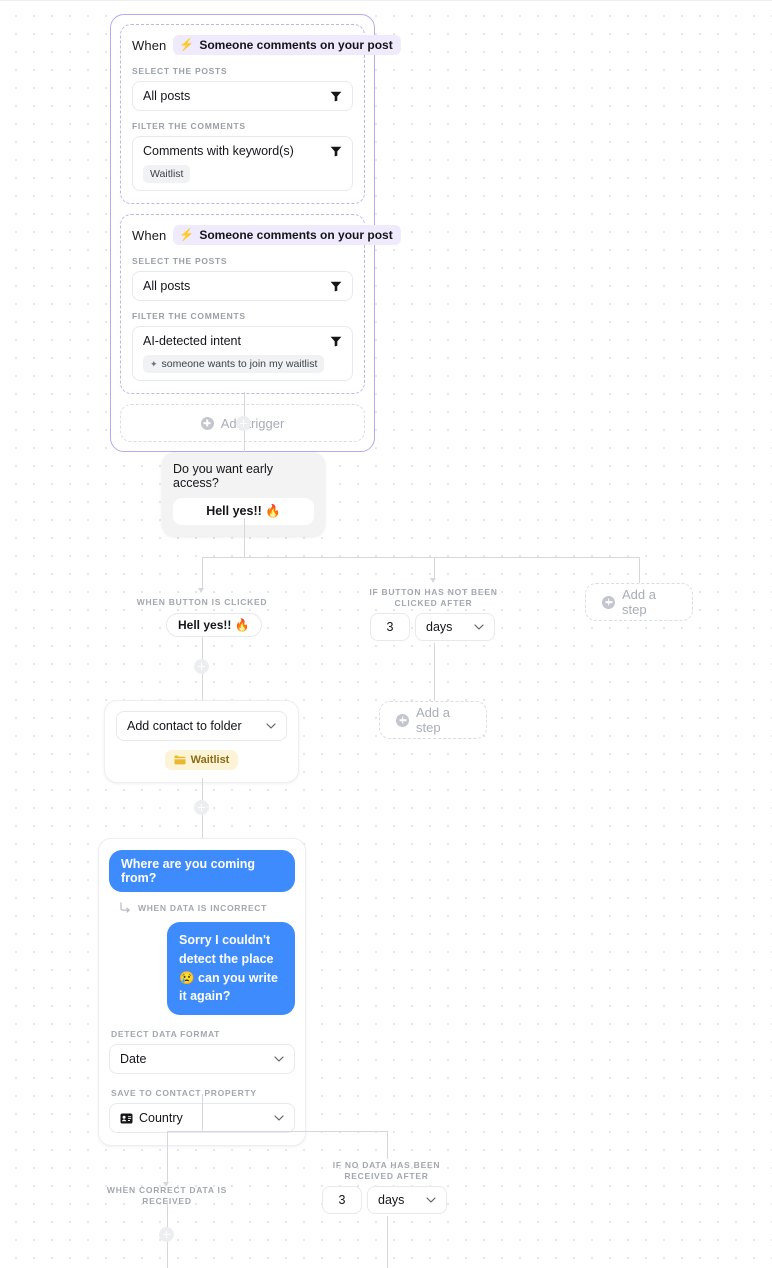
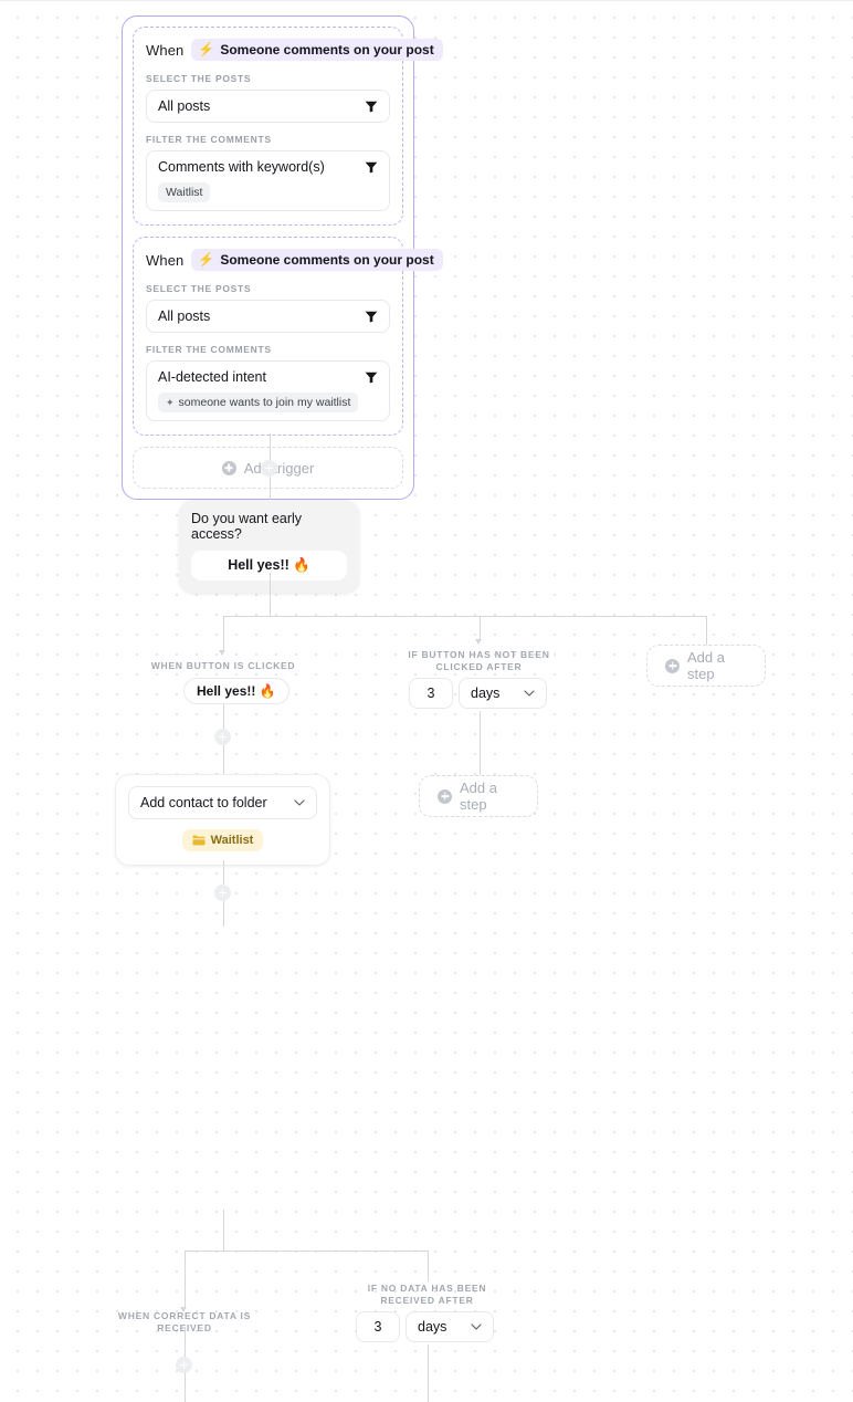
  When
  ⚡
  Someone comments on your post
  SELECT THE POSTS
  All posts
  FILTER THE COMMENTS
  Comments with keyword(s)
  Waitlist
  When
  ⚡
  Someone comments on your post
  SELECT THE POSTS
  All posts
  FILTER THE COMMENTS
  AI-detected intent
  ✦
  someone wants to join my waitlist
  Adrigger
  Do you want early access?
  Hell yes!! 🔥
  WHEN BUTTON IS CLICKED
  Hell yes!! 🔥
  IF BUTTON HAS NOT BEEN CLICKED AFTER
  3
  days
  Add a step
  Add a step
  Add contact to folder
  Waitlist
- Where are you coming from?
- WHEN DATA IS INCORRECT
- Sorry I couldn't detect the place 😢 can you write it again?
- DETECT DATA FORMAT
- Date
- SAVE TO CONTACT PROPERTY
- Country
  WHEN CORRECT DATA IS RECIVED
  IF NO DATA HAS BEEN RECEIVED AFTER
  3
  days
